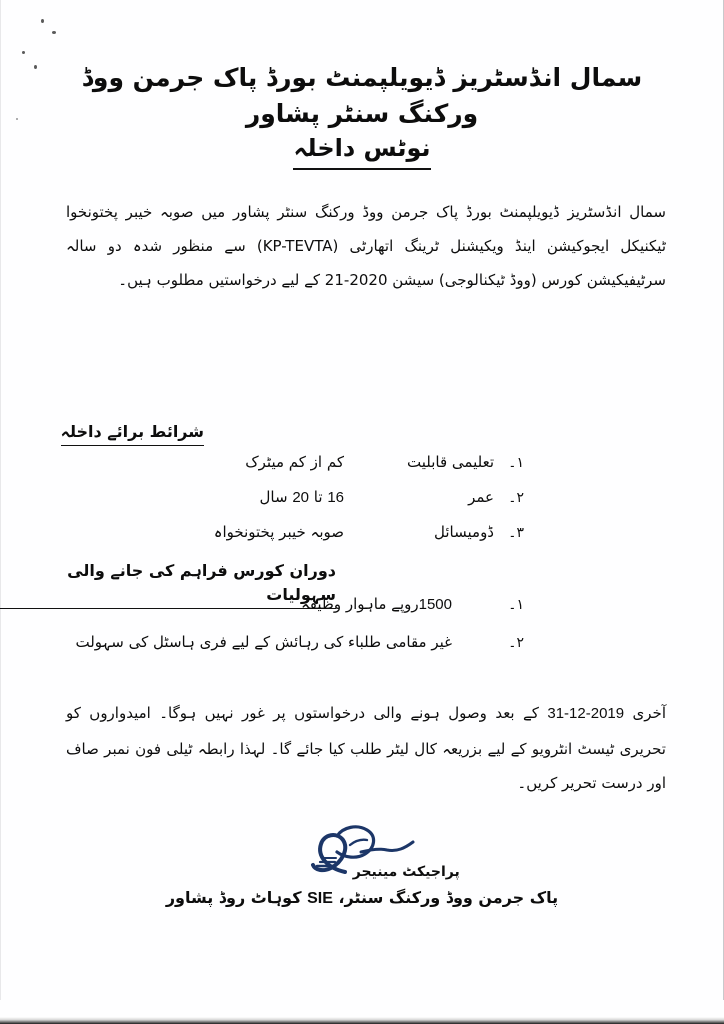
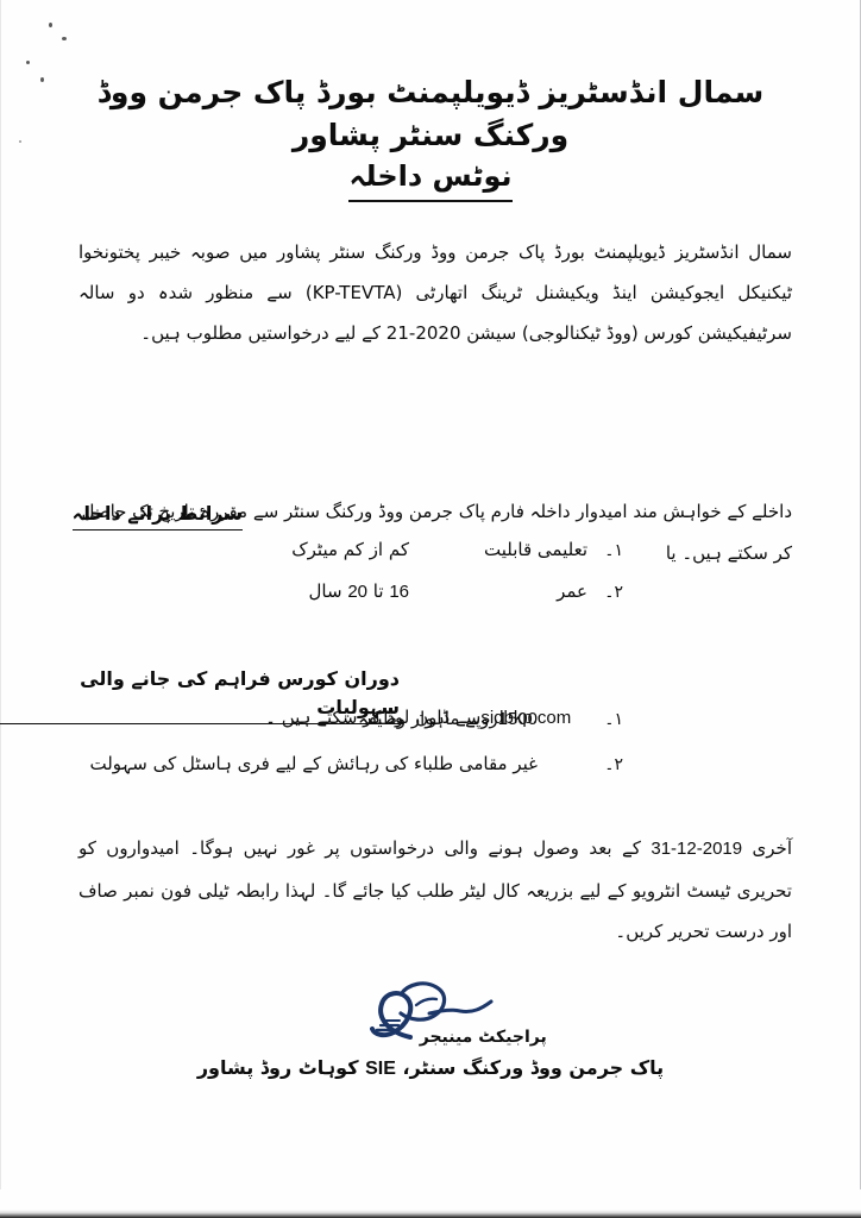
  سمال انڈسٹریز ڈیویلپمنٹ بورڈ پاک جرمن ووڈ ورکنگ سنٹر پشاور
  نوٹس داخلہ
  سمال انڈسٹریز ڈیویلپمنٹ بورڈ پاک جرمن ووڈ ورکنگ سنٹر پشاور میں صوبہ خیبر پختونخوا ٹیکنیکل ایجوکیشن اینڈ ویکیشنل ٹرینگ اتھارٹی (KP-TEVTA) سے منظور شدہ دو سالہ سرٹیفیکیشن کورس (ووڈ ٹیکنالوجی) سیشن 2020-21 کے لیے درخواستیں مطلوب ہیں۔
+ داخلے کے خواہش مند امیدوار داخلہ فارم پاک جرمن ووڈ ورکنگ سنٹر سے مقررہ تاریخ تک حاصل کر سکتے ہیں۔ یا
+ sidbkp.comسے ڈاون لوڈ کر سکتے ہیں ۔
  شرائط برائے داخلہ
  ۱۔
  تعلیمی قابلیت
  کم از کم میٹرک
  ۲۔
  عمر
  16 تا 20 سال
- ۳۔
- ڈومیسائل
- صوبہ خیبر پختونخواہ
  دوران کورس فراہم کی جانے والی سہولیات
  ۱۔
  1500روپے ماہوار وظیفہ
  ۲۔
  غیر مقامی طلباء کی رہائش کے لیے فری ہاسٹل کی سہولت
  آخری 31-12-2019 کے بعد وصول ہونے والی درخواستوں پر غور نہیں ہوگا۔ امیدواروں کو تحریری ٹیسٹ انٹرویو کے لیے بزریعہ کال لیٹر طلب کیا جائے گا۔ لہذا رابطہ ٹیلی فون نمبر صاف اور درست تحریر کریں۔
  پراجیکٹ مینیجر
  پاک جرمن ووڈ ورکنگ سنٹر، SIE کوہاٹ روڈ پشاور
